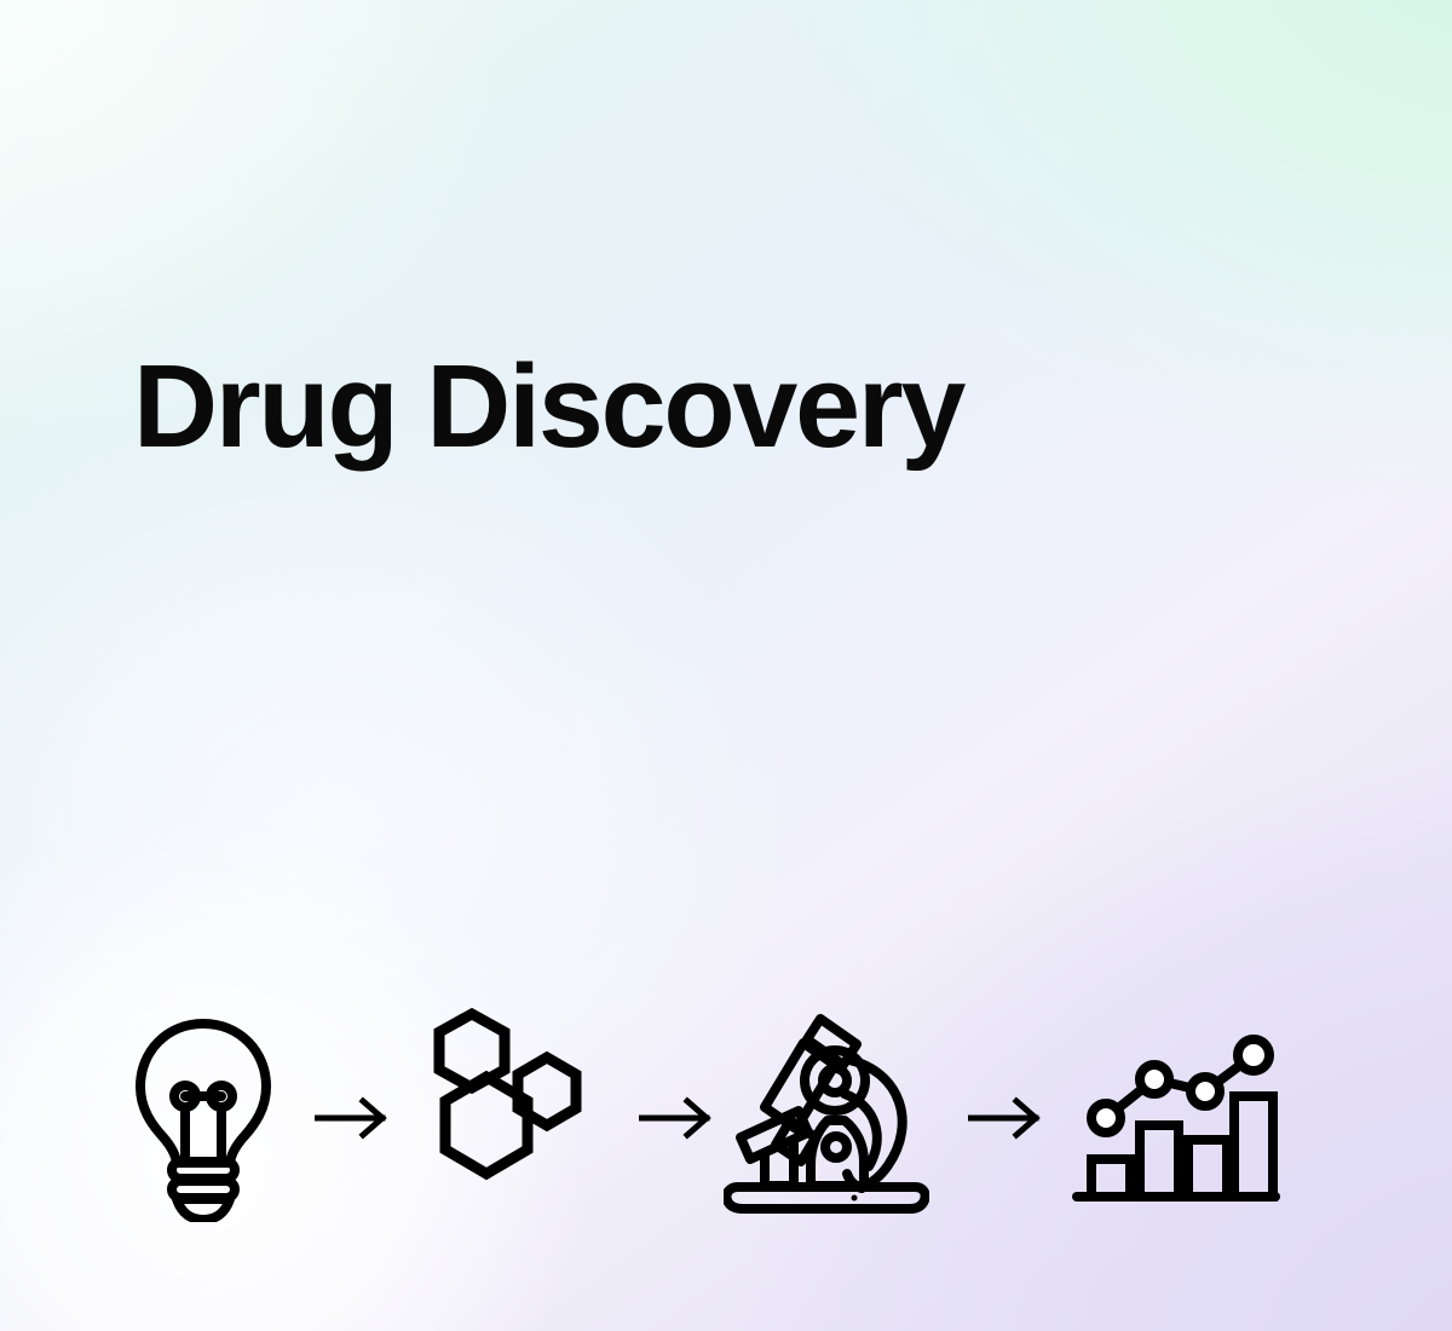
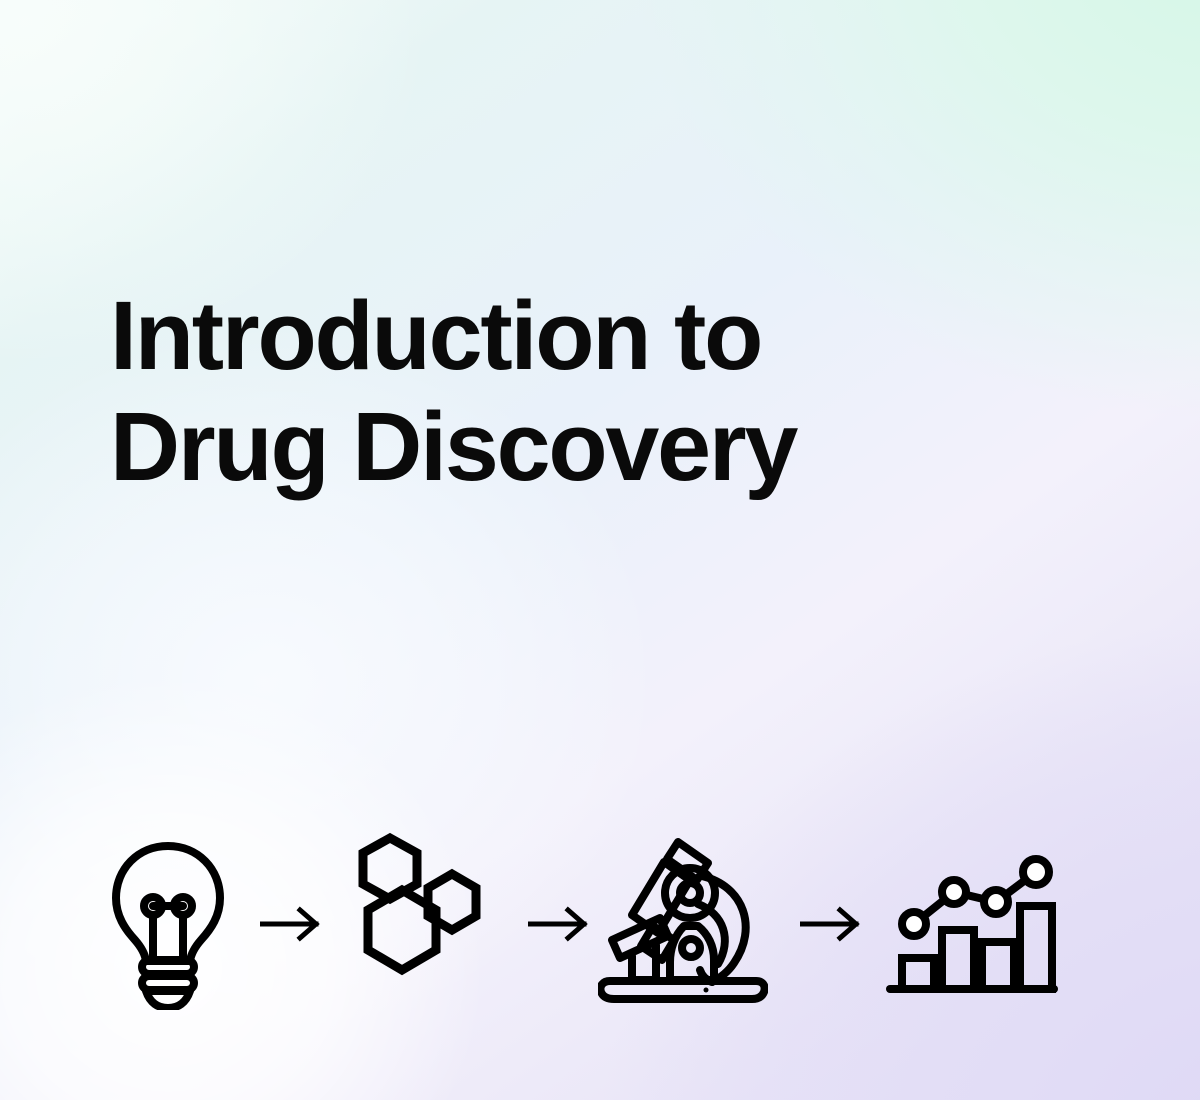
+ Introduction to
  Drug Discovery
